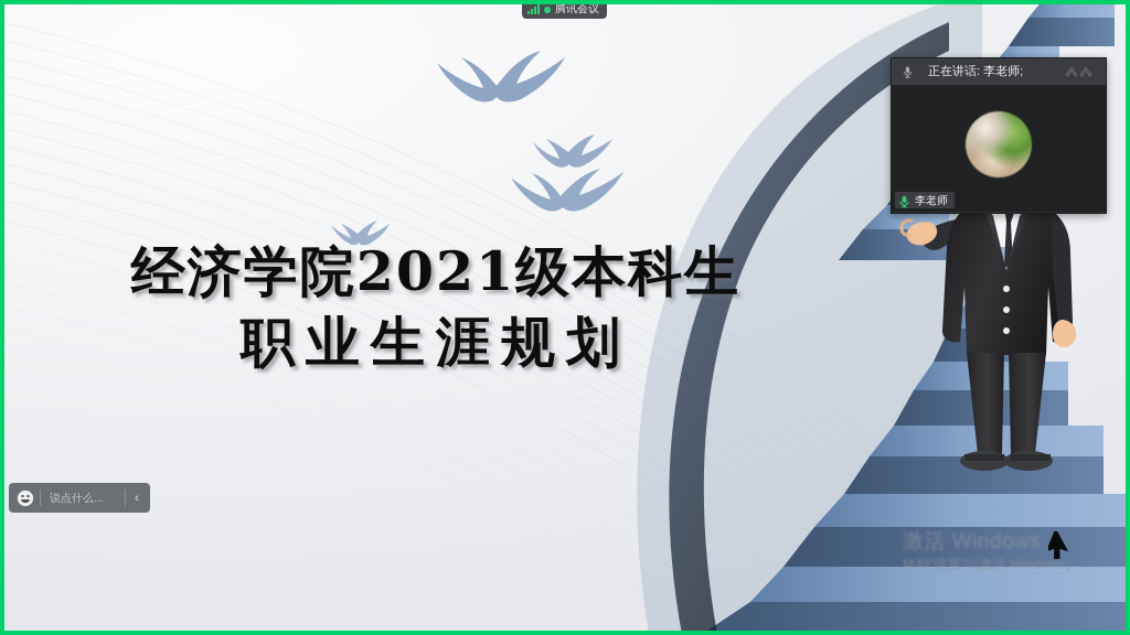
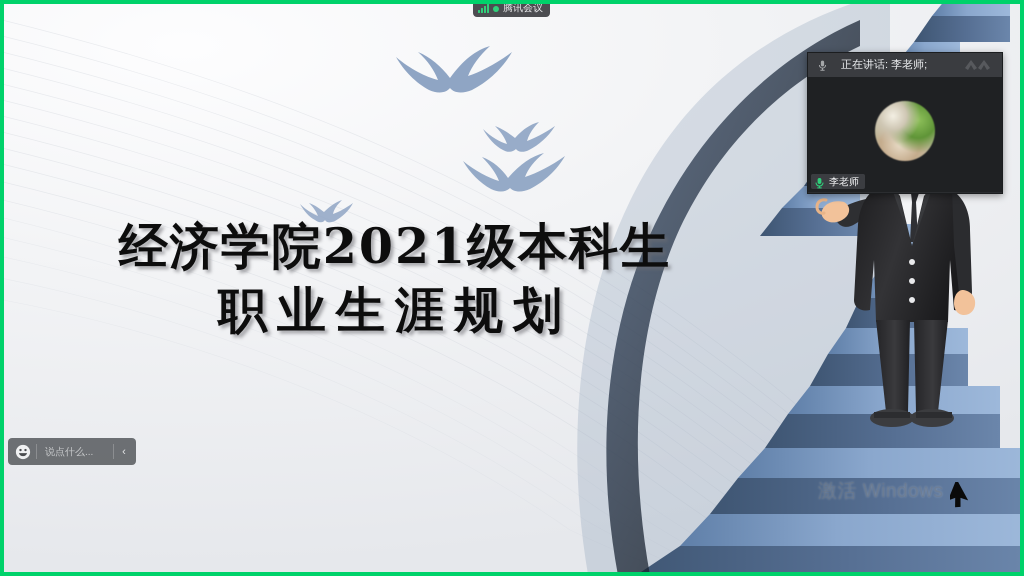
  经济学院2021级本科生
  职业生涯规划
  腾讯会议
  正在讲话: 李老师;
  李老师
  说点什么...
  ‹
  激活 Windows
- 转到“设置”以激活 Windows。
